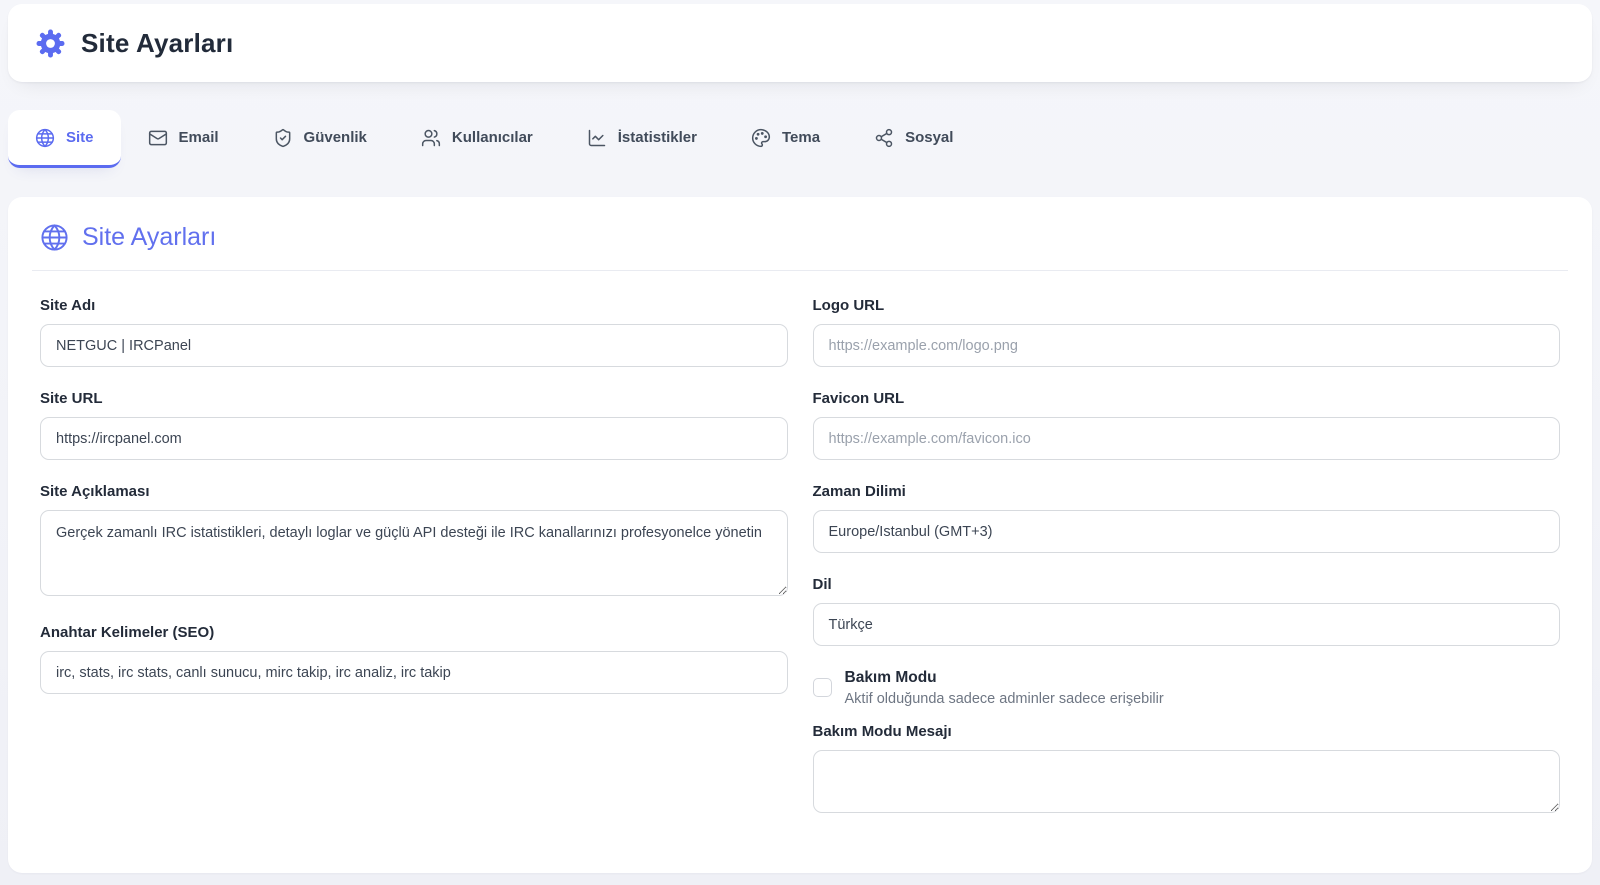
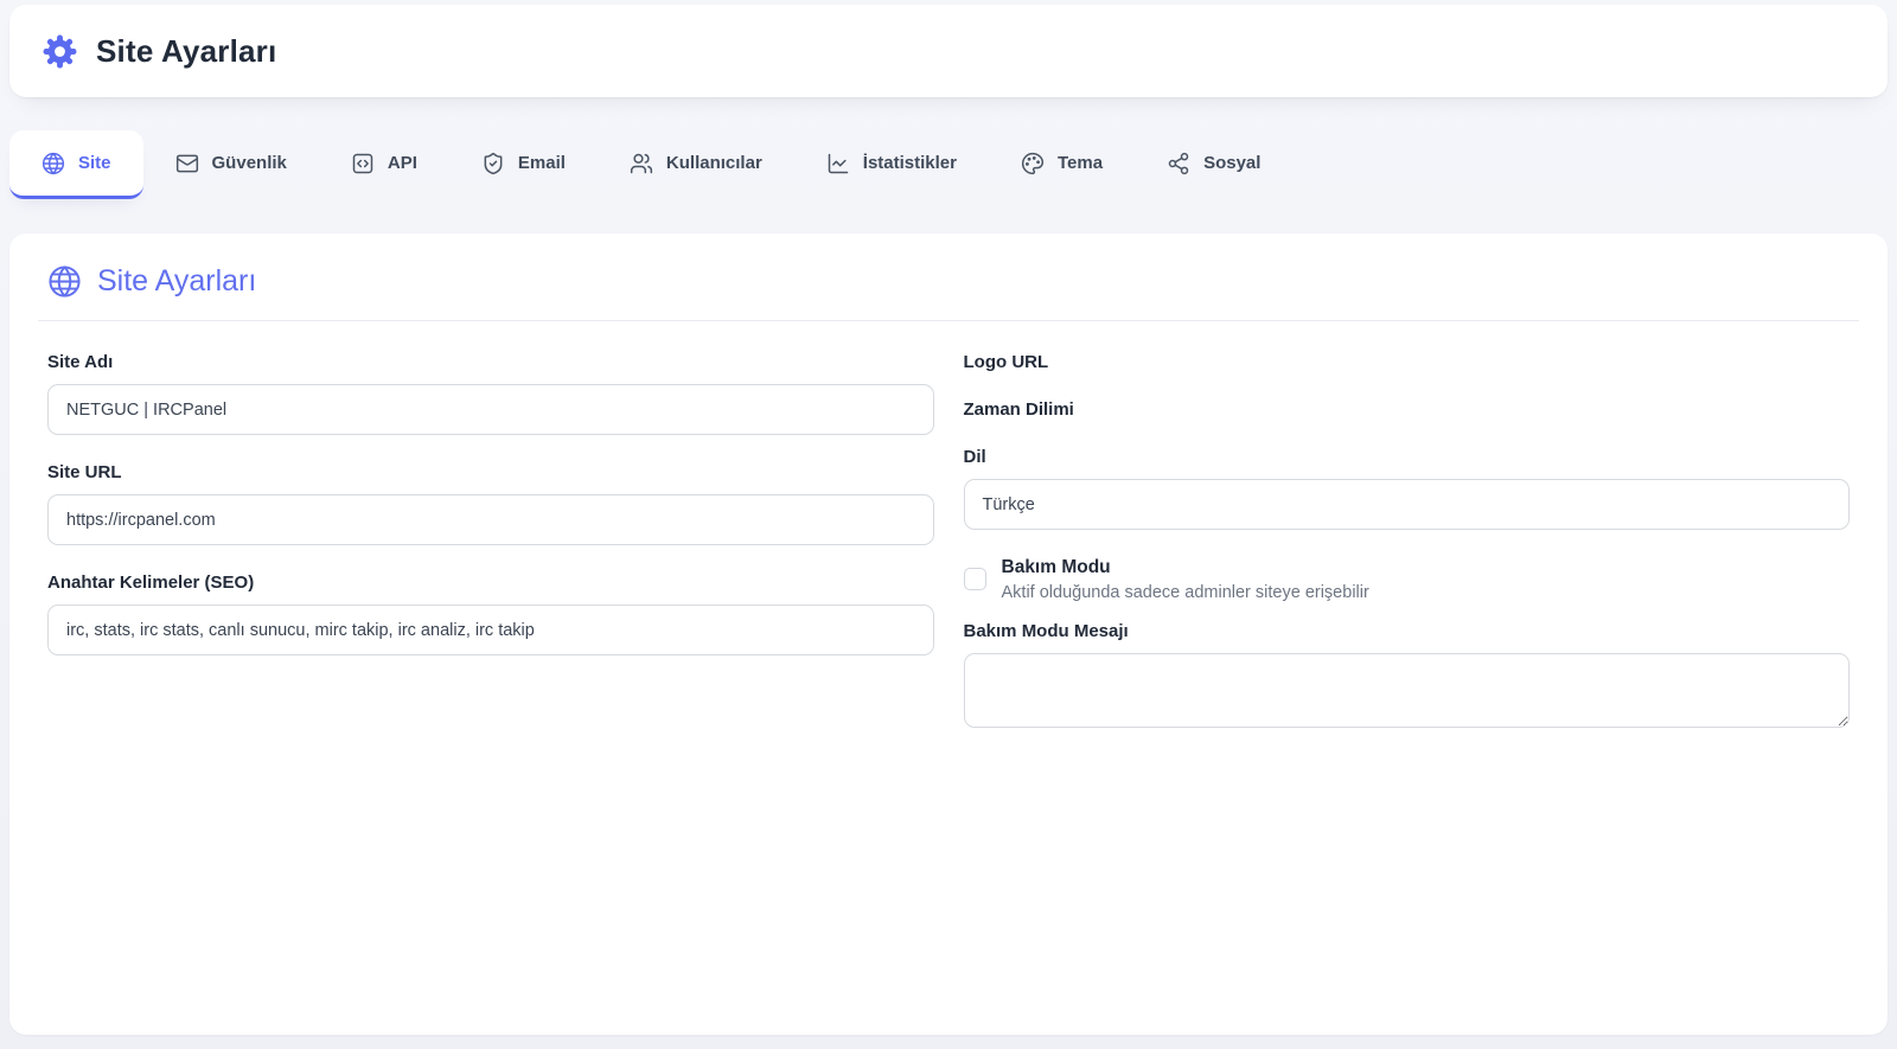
  Site Ayarları
  Site
- Email
+ Güvenlik
+ API
- Güvenlik
+ Email
  Kullanıcılar
  İstatistikler
  Tema
  Sosyal
  Site Ayarları
  Site Adı
  NETGUC | IRCPanel
  Site URL
  https://ircpanel.com
- Site Açıklaması
- Gerçek zamanlı IRC istatistikleri, detaylı loglar ve güçlü API desteği ile IRC kanallarınızı profesyonelce yönetin
  Anahtar Kelimeler (SEO)
  irc, stats, irc stats, canlı sunucu, mirc takip, irc analiz, irc takip
  Logo URL
- https://example.com/logo.png
- Favicon URL
- https://example.com/favicon.ico
  Zaman Dilimi
- Europe/Istanbul (GMT+3)
  Dil
  Türkçe
  Bakım Modu
- Aktif olduğunda sadece adminler sadece erişebilir
+ Aktif olduğunda sadece adminler siteye erişebilir
  Bakım Modu Mesajı
